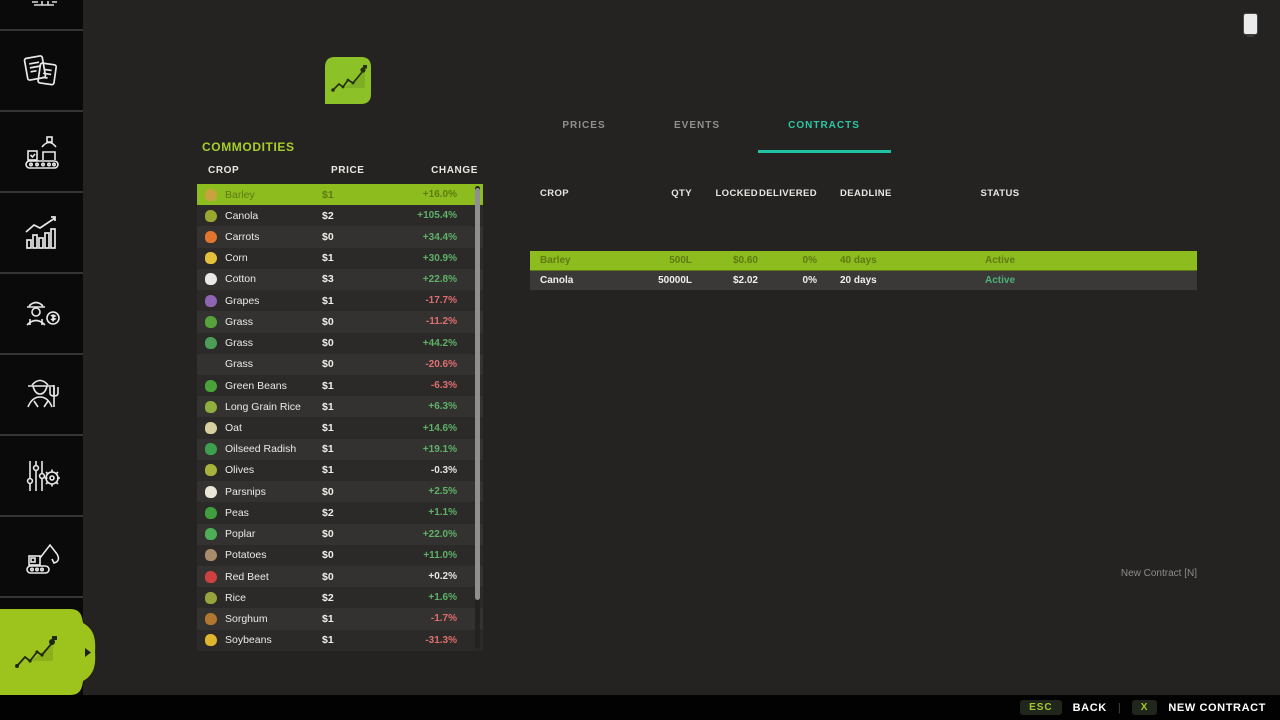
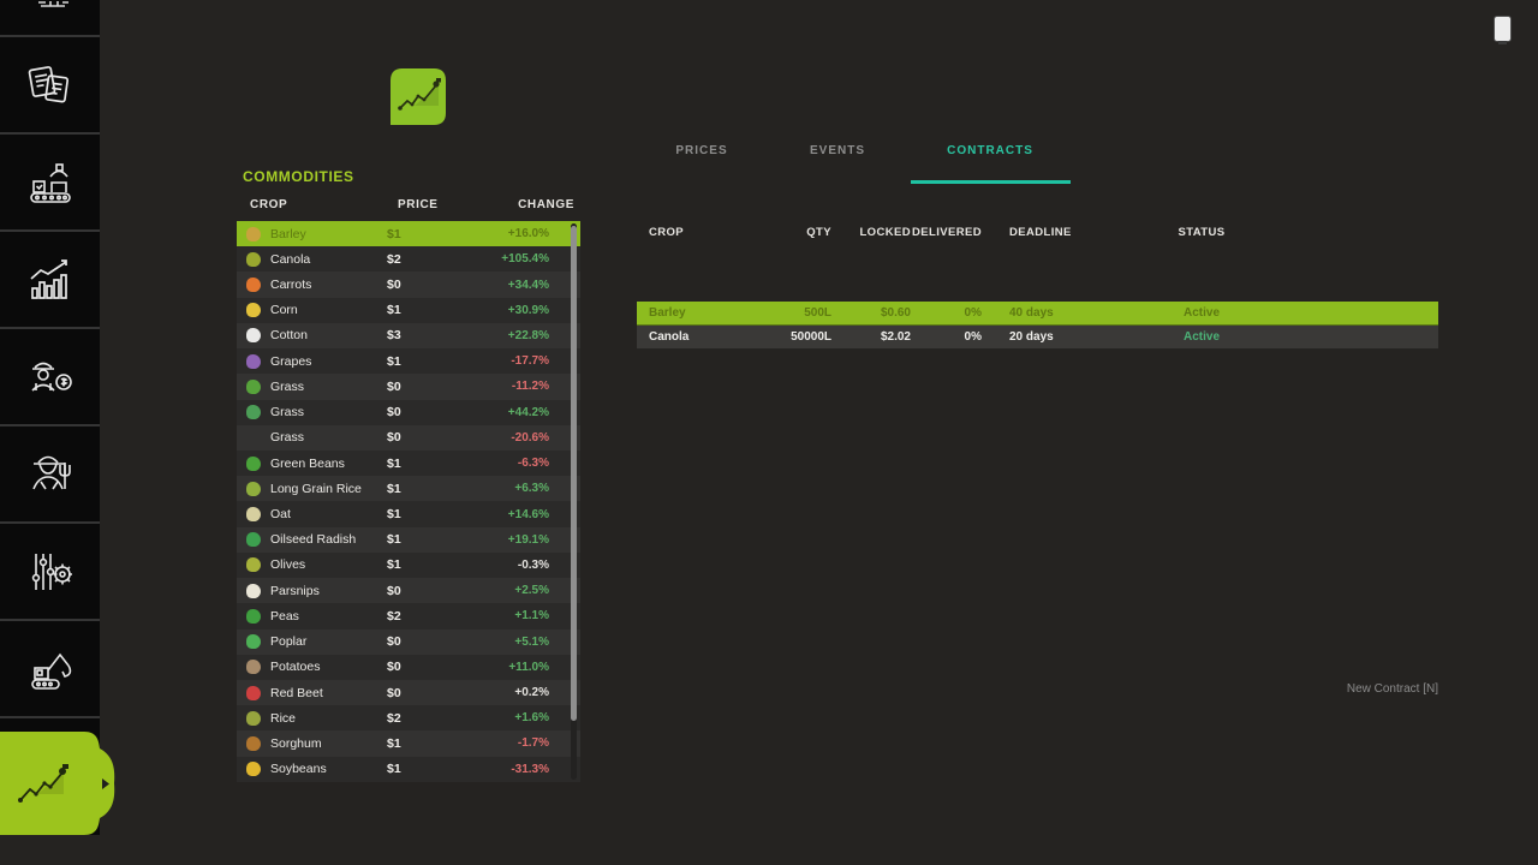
  PRICES
  EVENTS
  CONTRACTS
  COMMODITIES
  CROP
  PRICE
  CHANGE
  Barley
  $1
  +16.0%
  Canola
  $2
  +105.4%
  Carrots
  $0
  +34.4%
  Corn
  $1
  +30.9%
  Cotton
  $3
  +22.8%
  Grapes
  $1
  -17.7%
  Grass
  $0
  -11.2%
  Grass
  $0
  +44.2%
  Grass
  $0
  -20.6%
  Green Beans
  $1
  -6.3%
  Long Grain Rice
  $1
  +6.3%
  Oat
  $1
  +14.6%
  Oilseed Radish
  $1
  +19.1%
  Olives
  $1
  -0.3%
  Parsnips
  $0
  +2.5%
  Peas
  $2
  +1.1%
  Poplar
  $0
- +22.0%
+ +5.1%
  Potatoes
  $0
  +11.0%
  Red Beet
  $0
  +0.2%
  Rice
  $2
  +1.6%
  Sorghum
  $1
  -1.7%
  Soybeans
  $1
  -31.3%
  CROP
  QTY
  LOCKED
  DELIVERED
  DEADLINE
  STATUS
  Barley
  500L
  $0.60
  0%
  40 days
  Active
  Canola
  50000L
  $2.02
  0%
  20 days
  Active
  New Contract [N]
- ESC
- BACK
- |
- X
- NEW CONTRACT
